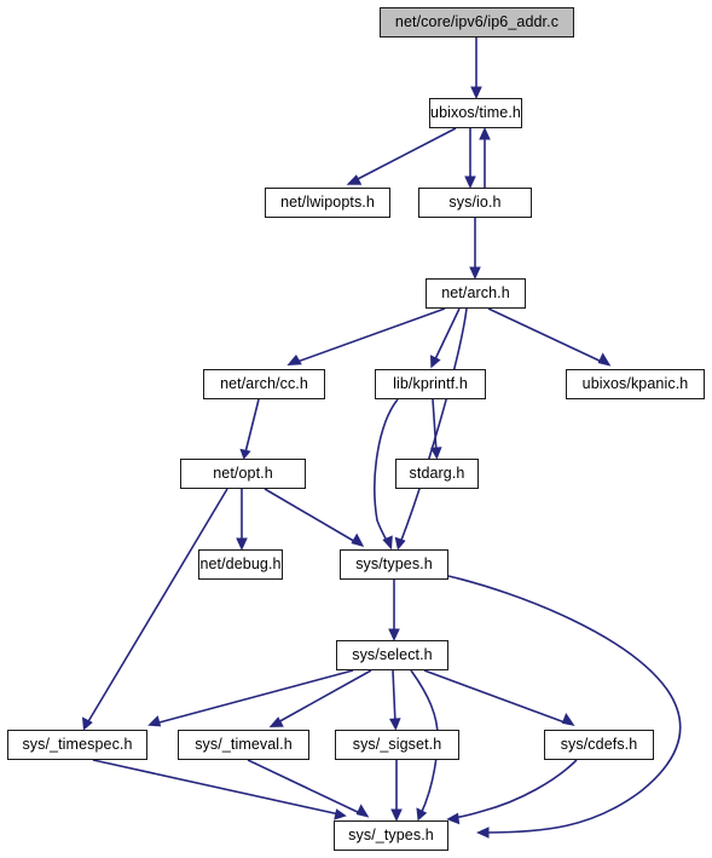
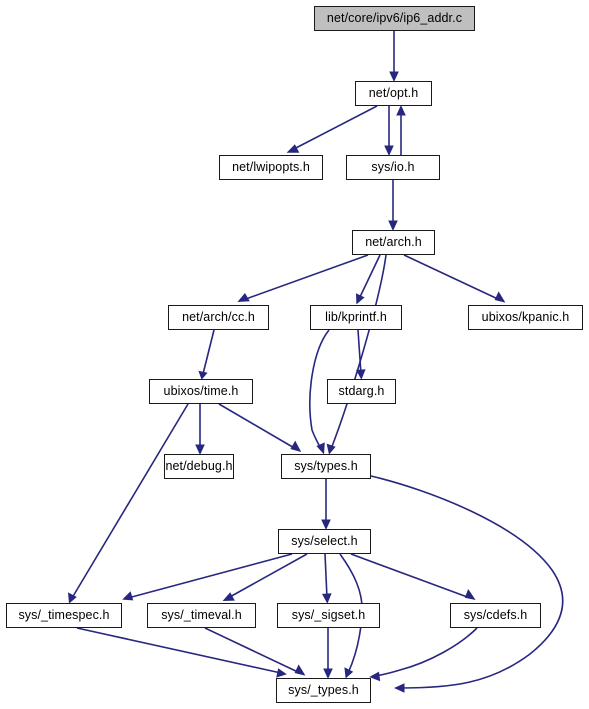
  net/core/ipv6/ip6_addr.c
- ubixos/time.h
+ net/opt.h
  net/lwipopts.h
  sys/io.h
  net/arch.h
  net/arch/cc.h
  lib/kprintf.h
  ubixos/kpanic.h
- net/opt.h
+ ubixos/time.h
  stdarg.h
  net/debug.h
  sys/types.h
  sys/select.h
  sys/_timespec.h
  sys/_timeval.h
  sys/_sigset.h
  sys/cdefs.h
  sys/_types.h
